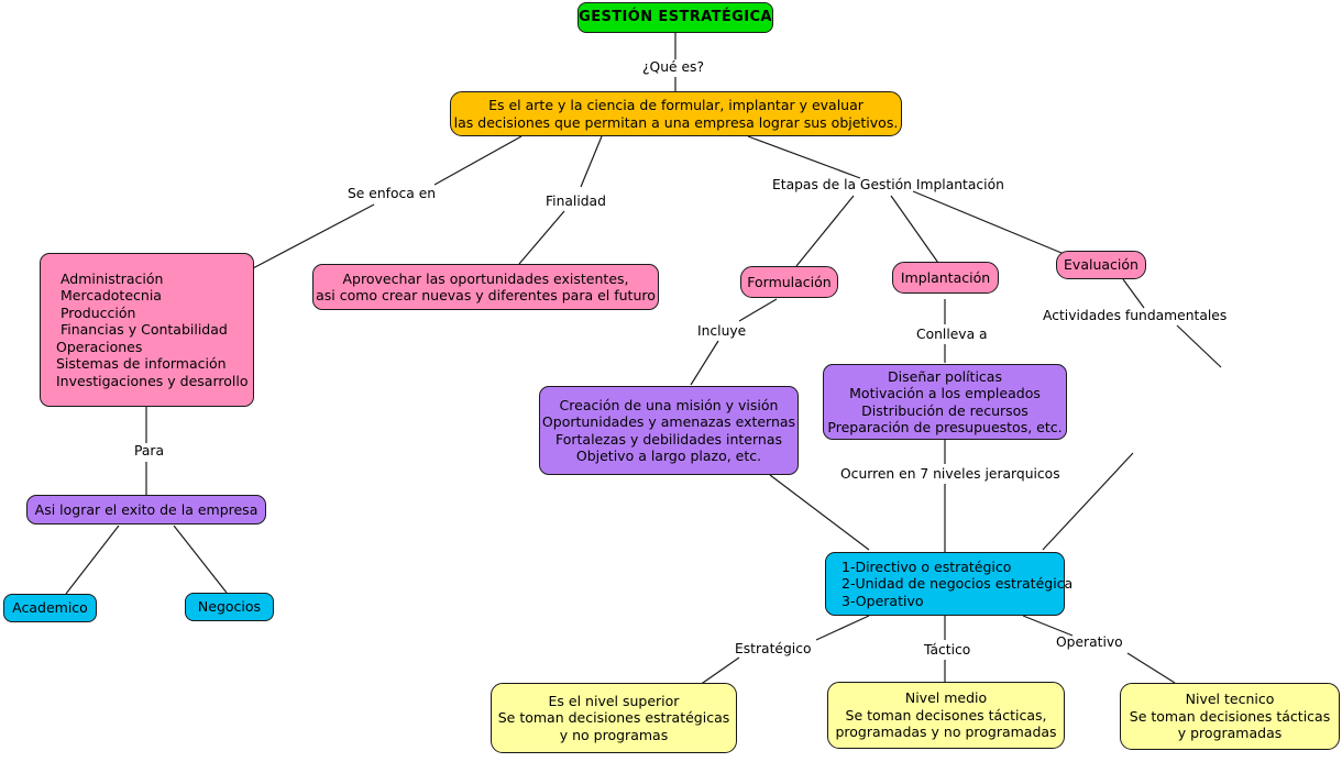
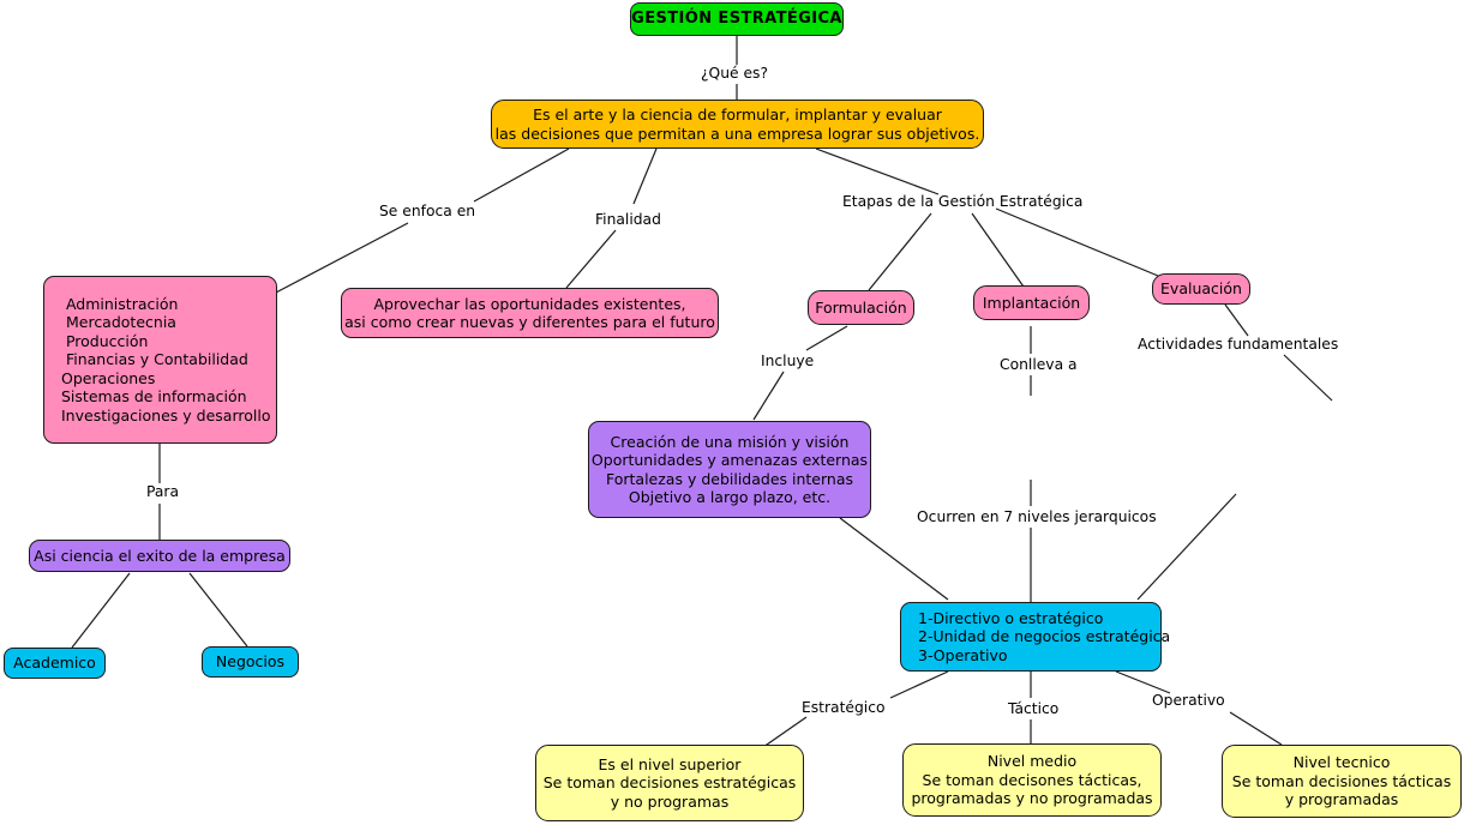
  GESTIÓN ESTRATÉGICA
  Es el arte y la ciencia de formular, implantar y evaluar
  las decisiones que permitan a una empresa lograr sus objetivos.
  Administración
  Mercadotecnia
  Producción
  Financias y Contabilidad
  Operaciones
  Sistemas de información
  Investigaciones y desarrollo
  Aprovechar las oportunidades existentes,
  asi como crear nuevas y diferentes para el futuro
- Asi lograr el exito de la empresa
+ Asi ciencia el exito de la empresa
  Academico
  Negocios
  Formulación
  Implantación
  Evaluación
  Creación de una misión y visión
  Oportunidades y amenazas externas
  Fortalezas y debilidades internas
  Objetivo a largo plazo, etc.
- Diseñar políticas
- Motivación a los empleados
- Distribución de recursos
- Preparación de presupuestos, etc.
  1-Directivo o estratégico
  2-Unidad de negocios estratégica
  3-Operativo
  Es el nivel superior
  Se toman decisiones estratégicas
  y no programas
  Nivel medio
  Se toman decisones tácticas,
  programadas y no programadas
  Nivel tecnico
  Se toman decisiones tácticas
  y programadas
  ¿Qué es?
  Se enfoca en
  Finalidad
- Etapas de la Gestión Implantación
+ Etapas de la Gestión Estratégica
  Para
  Incluye
  Conlleva a
  Actividades fundamentales
  Ocurren en 7 niveles jerarquicos
  Estratégico
  Táctico
  Operativo
